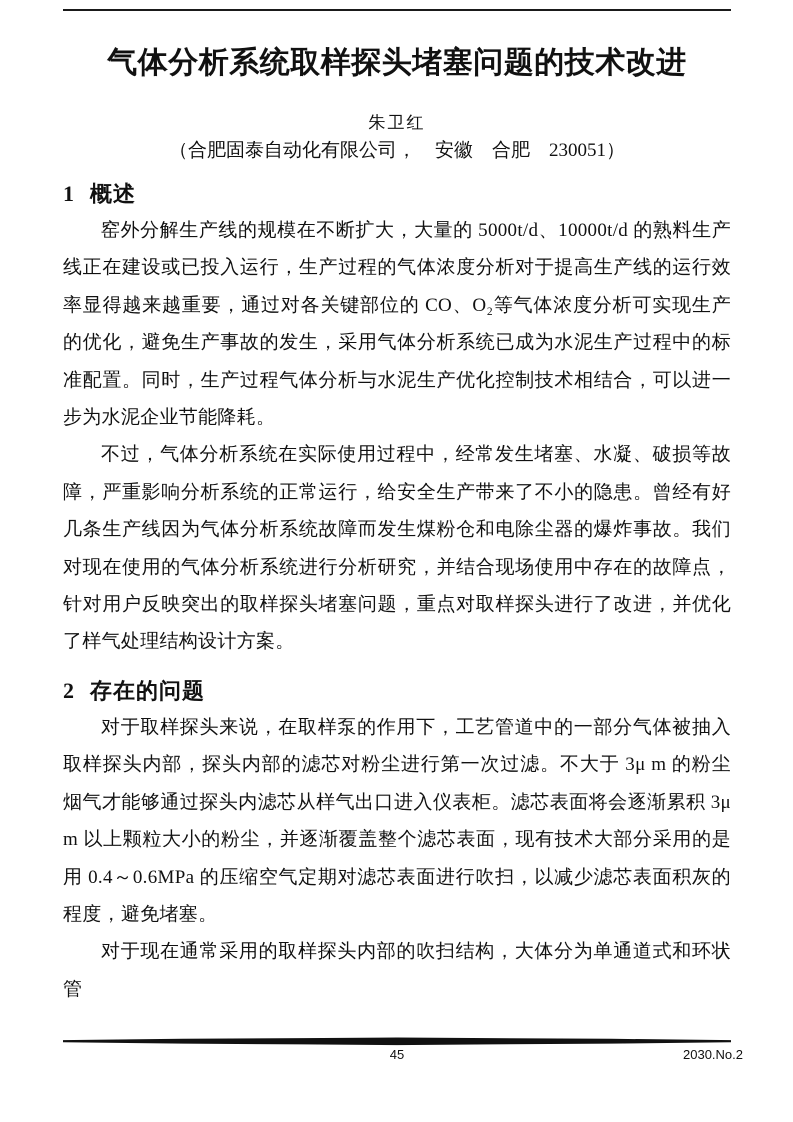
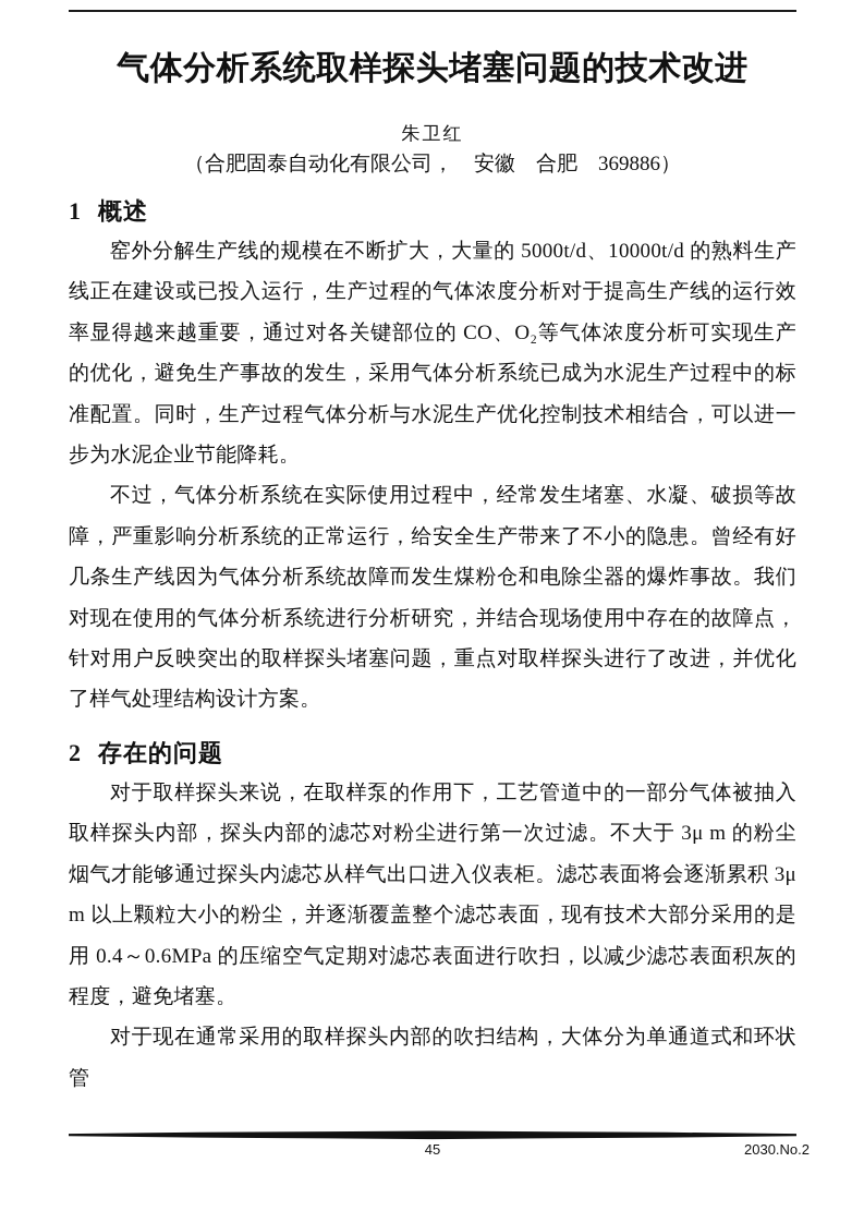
  气体分析系统取样探头堵塞问题的技术改进
  朱卫红
- （合肥固泰自动化有限公司， 安徽 合肥 230051）
+ （合肥固泰自动化有限公司， 安徽 合肥 369886）
  1 概述
  窑外分解生产线的规模在不断扩大，大量的 5000t/d、10000t/d 的熟料生产线正在建设或已投入运行，生产过程的气体浓度分析对于提高生产线的运行效率显得越来越重要，通过对各关键部位的 CO、O₂等气体浓度分析可实现生产的优化，避免生产事故的发生，采用气体分析系统已成为水泥生产过程中的标准配置。同时，生产过程气体分析与水泥生产优化控制技术相结合，可以进一步为水泥企业节能降耗。
  不过，气体分析系统在实际使用过程中，经常发生堵塞、水凝、破损等故障，严重影响分析系统的正常运行，给安全生产带来了不小的隐患。曾经有好几条生产线因为气体分析系统故障而发生煤粉仓和电除尘器的爆炸事故。我们对现在使用的气体分析系统进行分析研究，并结合现场使用中存在的故障点，针对用户反映突出的取样探头堵塞问题，重点对取样探头进行了改进，并优化了样气处理结构设计方案。
  2 存在的问题
  对于取样探头来说，在取样泵的作用下，工艺管道中的一部分气体被抽入取样探头内部，探头内部的滤芯对粉尘进行第一次过滤。不大于 3μ m 的粉尘烟气才能够通过探头内滤芯从样气出口进入仪表柜。滤芯表面将会逐渐累积 3μ m 以上颗粒大小的粉尘，并逐渐覆盖整个滤芯表面，现有技术大部分采用的是用 0.4～0.6MPa 的压缩空气定期对滤芯表面进行吹扫，以减少滤芯表面积灰的程度，避免堵塞。
  对于现在通常采用的取样探头内部的吹扫结构，大体分为单通道式和环状管
  45
  2030.No.2
